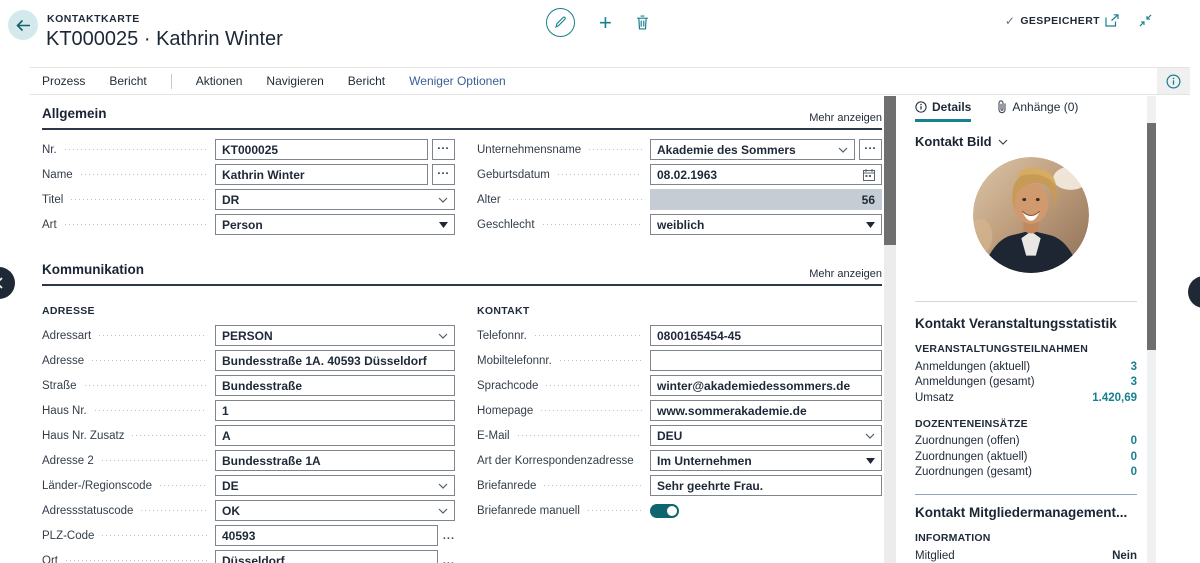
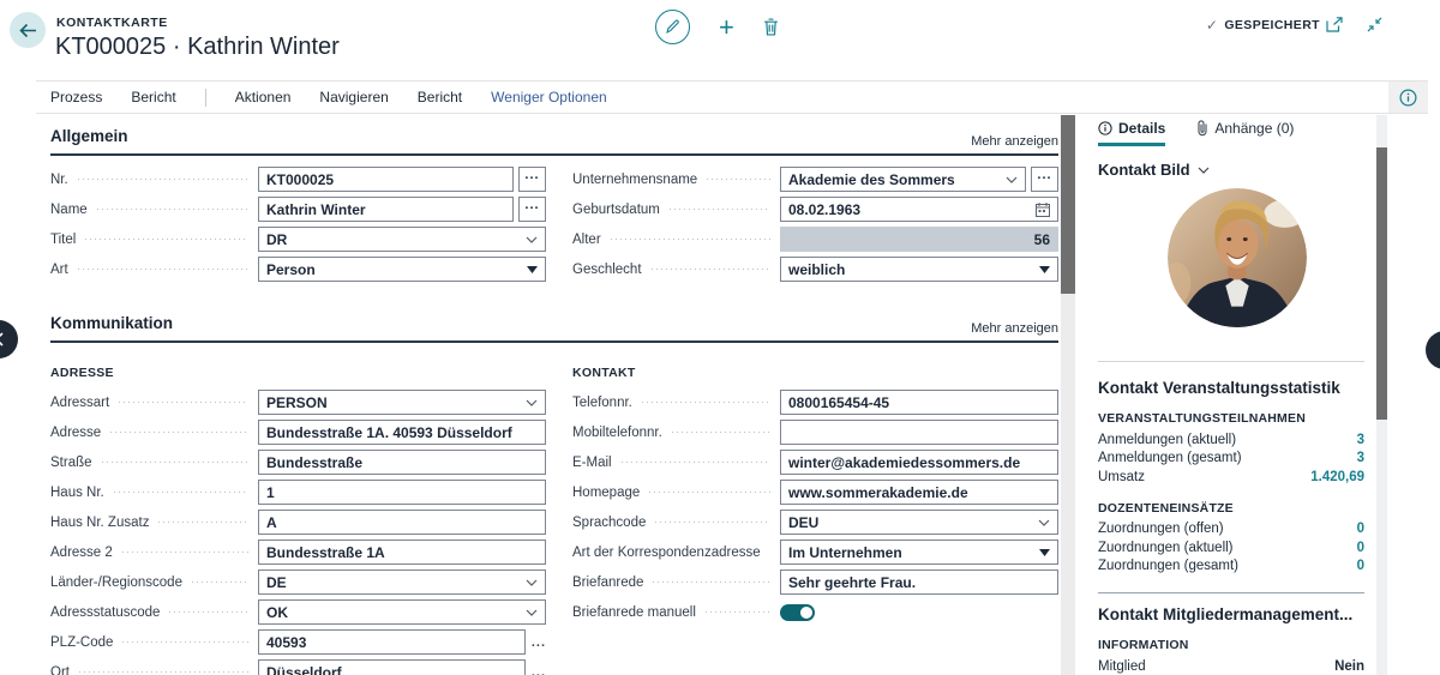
  KONTAKTKARTE
  KT000025 · Kathrin Winter
  +
  ✓
  GESPEICHERT
  Prozess
  Bericht
  Aktionen
  Navigieren
  Bericht
  Weniger Optionen
  Allgemein
  Mehr anzeigen
  Nr.
  KT000025
  ...
  Name
  Kathrin Winter
  ...
  Titel
  DR
  Art
  Person
  Unternehmensname
  Akademie des Sommers
  ...
  Geburtsdatum
  08.02.1963
  Alter
  56
  Geschlecht
  weiblich
  Kommunikation
  Mehr anzeigen
  ADRESSE
  Adressart
  PERSON
  Adresse
  Bundesstraße 1A. 40593 Düsseldorf
  Straße
  Bundesstraße
  Haus Nr.
  1
  Haus Nr. Zusatz
  A
  Adresse 2
  Bundesstraße 1A
  Länder-/Regionscode
  DE
  Adressstatuscode
  OK
  PLZ-Code
  40593
  ...
  Ort
  Düsseldorf
  ...
  KONTAKT
  Telefonnr.
  0800165454-45
  Mobiltelefonnr.
- Sprachcode
+ E-Mail
  winter@akademiedessommers.de
  Homepage
  www.sommerakademie.de
- E-Mail
+ Sprachcode
  DEU
  Art der Korrespondenzadresse
  Im Unternehmen
  Briefanrede
  Sehr geehrte Frau.
  Briefanrede manuell
  Details
  Anhänge (0)
  Kontakt Bild
  Kontakt Veranstaltungsstatistik
  VERANSTALTUNGSTEILNAHMEN
  Anmeldungen (aktuell)
  3
  Anmeldungen (gesamt)
  3
  Umsatz
  1.420,69
  DOZENTENEINSÄTZE
  Zuordnungen (offen)
  0
  Zuordnungen (aktuell)
  0
  Zuordnungen (gesamt)
  0
  Kontakt Mitgliedermanagement...
  INFORMATION
  Mitglied
  Nein
